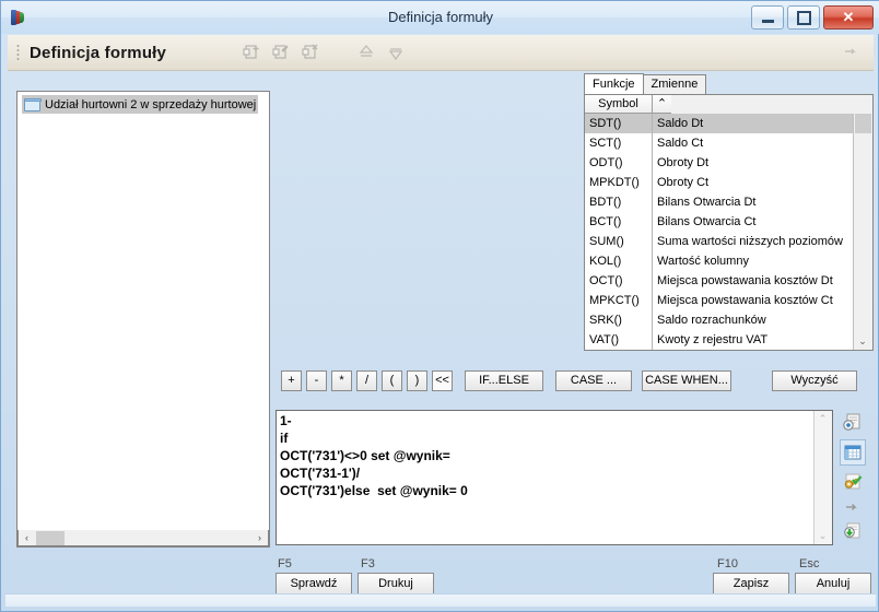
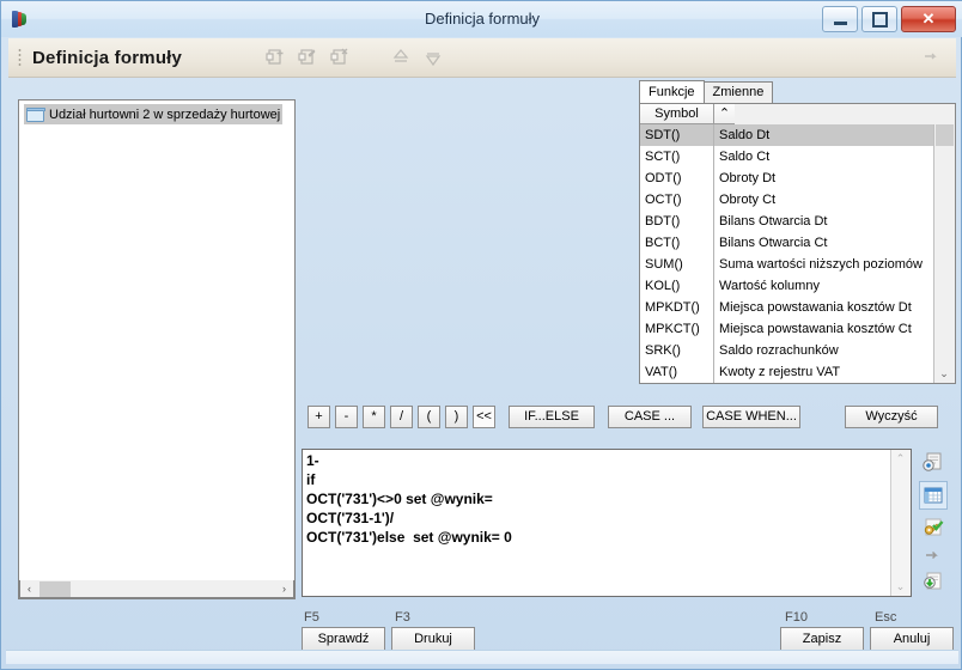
  Definicja formuły
  ✕
  Definicja formuły
  Udział hurtowni 2 w sprzedaży hurtowej
  ‹
  ›
  Funkcje
  Zmienne
  Symbol
  ⌃
  SDT()
  Saldo Dt
  SCT()
  Saldo Ct
  ODT()
  Obroty Dt
- MPKDT()
+ OCT()
  Obroty Ct
  BDT()
  Bilans Otwarcia Dt
  BCT()
  Bilans Otwarcia Ct
  SUM()
  Suma wartości niższych poziomów
  KOL()
  Wartość kolumny
- OCT()
+ MPKDT()
  Miejsca powstawania kosztów Dt
  MPKCT()
  Miejsca powstawania kosztów Ct
  SRK()
  Saldo rozrachunków
  VAT()
  Kwoty z rejestru VAT
  ⌄
  +
  -
  *
  /
  (
  )
  <<
  IF...ELSE
  CASE ...
  CASE WHEN...
  Wyczyść
  1-
  if
  OCT('731')<>0 set @wynik=
  OCT('731-1')/
  OCT('731')else set @wynik= 0
  ⌃
  ⌄
  F5
  Sprawdź
  F3
  Drukuj
  F10
  Zapisz
  Esc
  Anuluj
